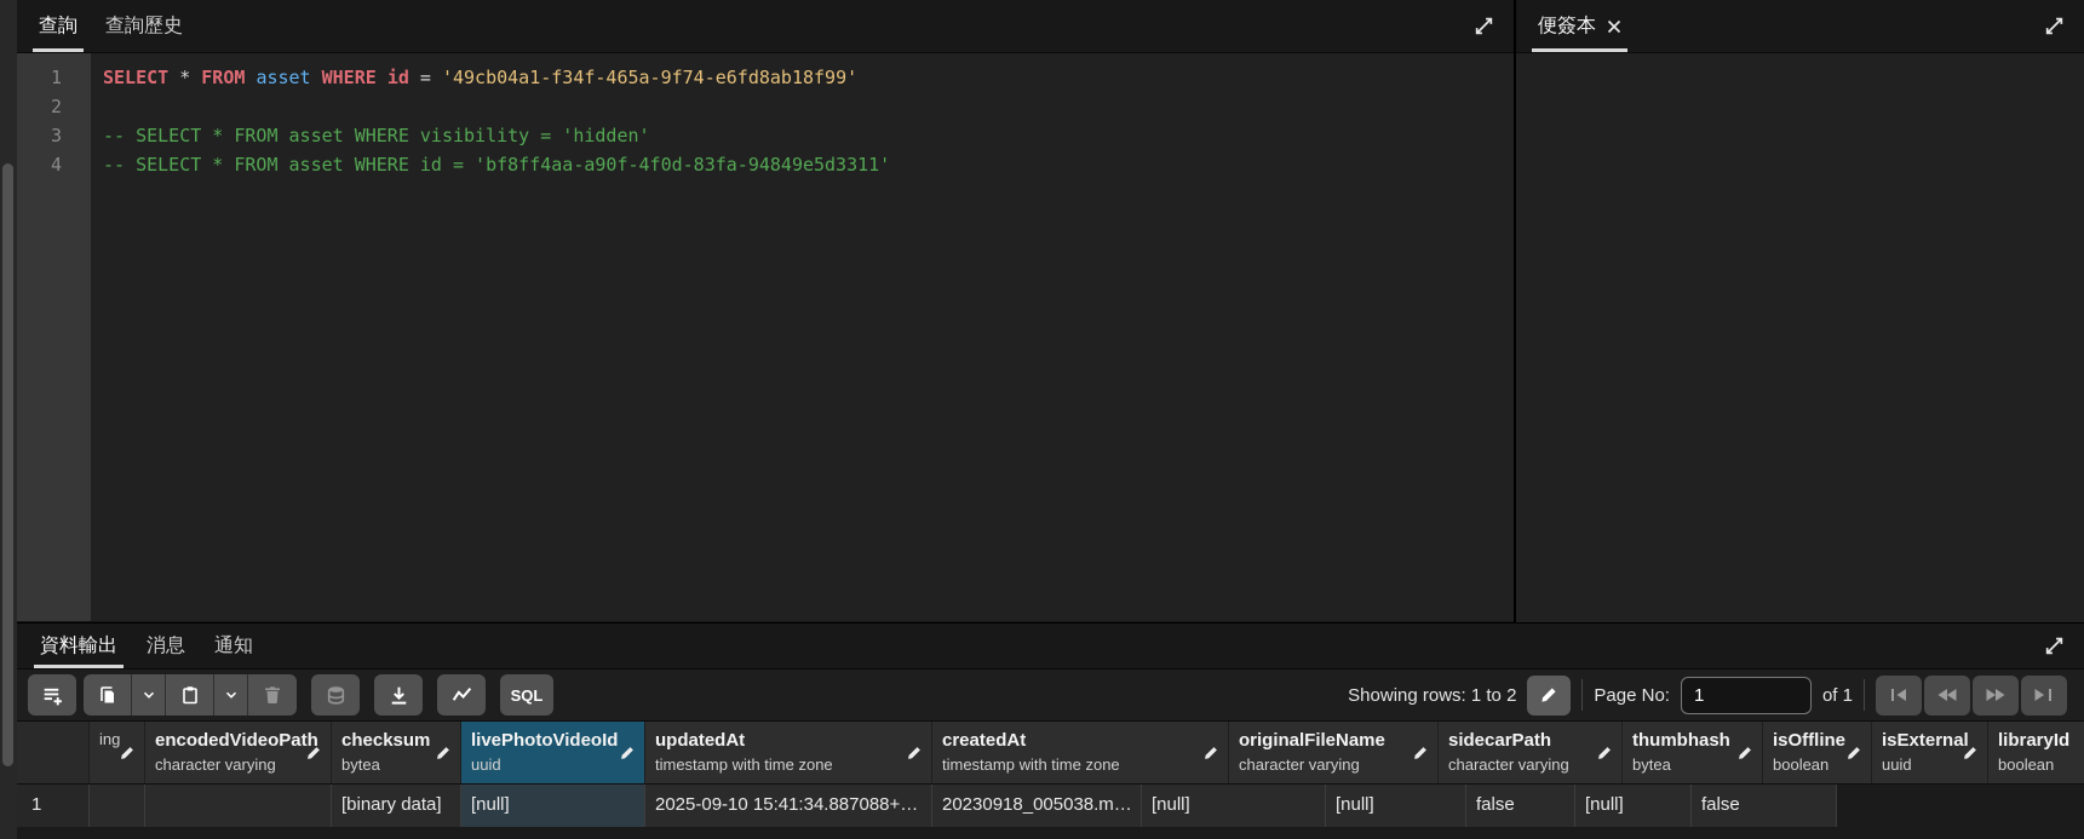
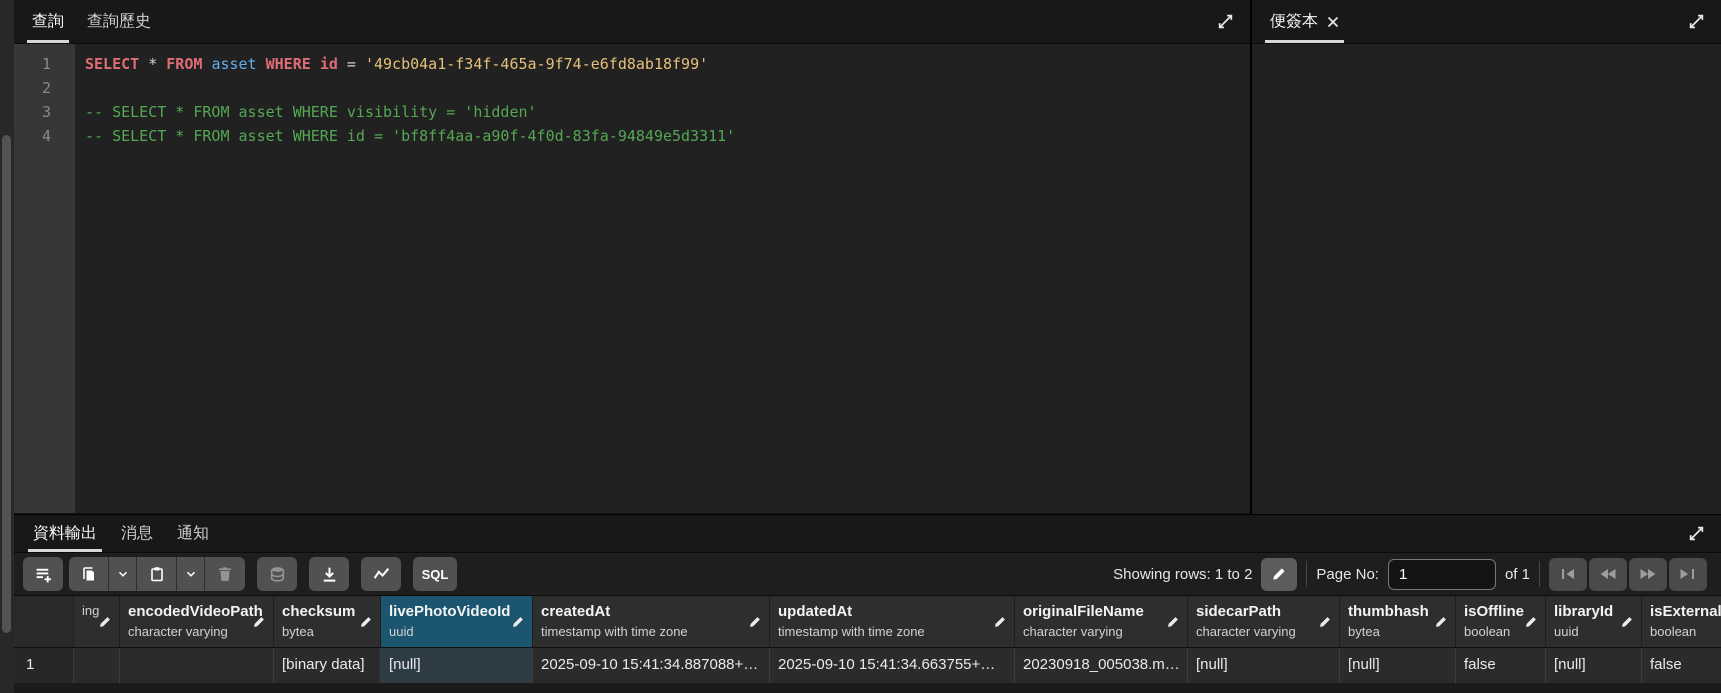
  查詢
  查詢歷史
  1
  2
  3
  4
  SELECT * FROM asset WHERE id = '49cb04a1-f34f-465a-9f74-e6fd8ab18f99'
  -- SELECT * FROM asset WHERE visibility = 'hidden'
  -- SELECT * FROM asset WHERE id = 'bf8ff4aa-a90f-4f0d-83fa-94849e5d3311'
  便簽本
  資料輸出
  消息
  通知
  SQL
  Showing rows: 1 to 2
  Page No:
  1
  of 1
  ing
  encodedVideoPath
  character varying
  checksum
  bytea
  livePhotoVideoId
  uuid
- updatedAt
+ createdAt
  timestamp with time zone
- createdAt
+ updatedAt
  timestamp with time zone
  originalFileName
  character varying
  sidecarPath
  character varying
  thumbhash
  bytea
  isOffline
  boolean
- isExternal
+ libraryId
  uuid
- libraryId
+ isExternal
  boolean
  1
  [binary data]
  [null]
  2025-09-10 15:41:34.887088+…
+ 2025-09-10 15:41:34.663755+…
  20230918_005038.m…
  [null]
  [null]
  false
  [null]
  false
